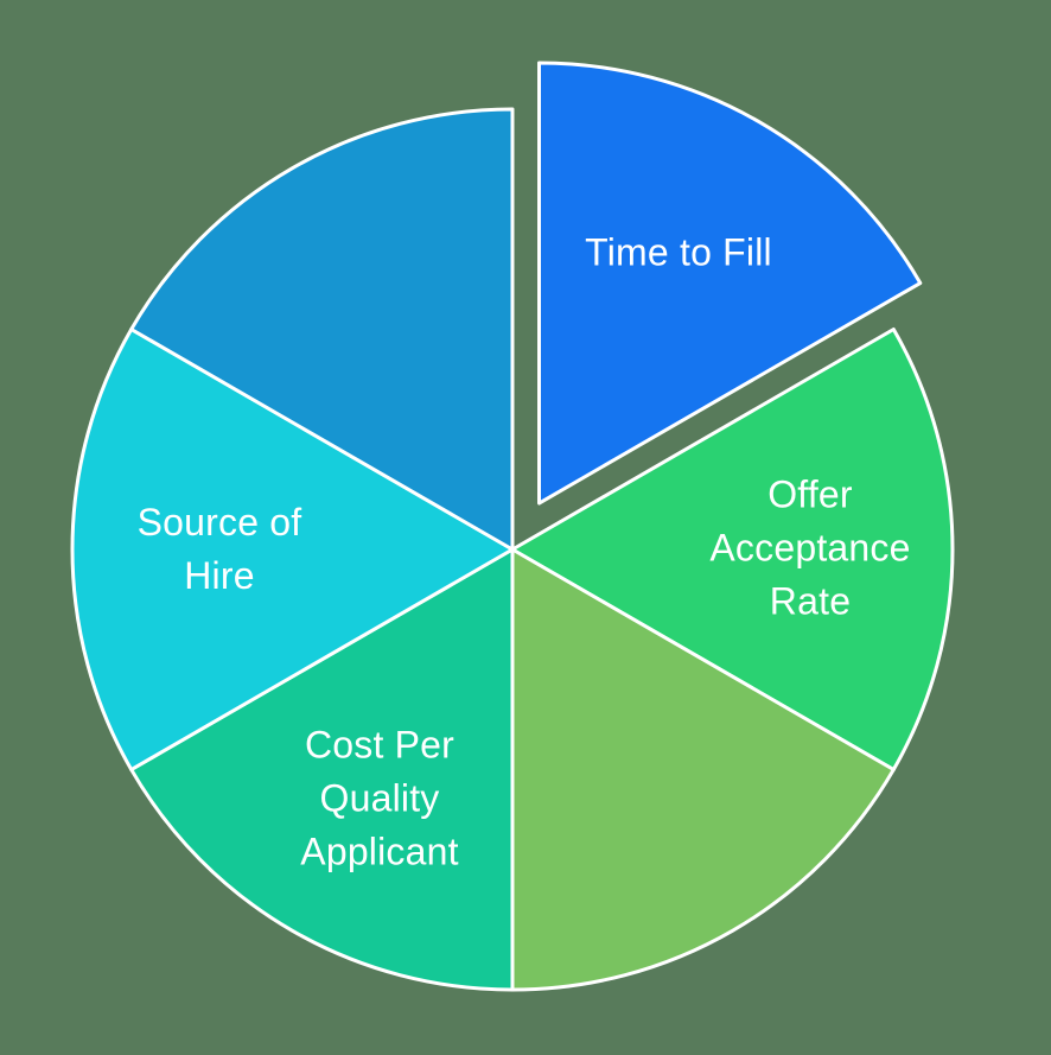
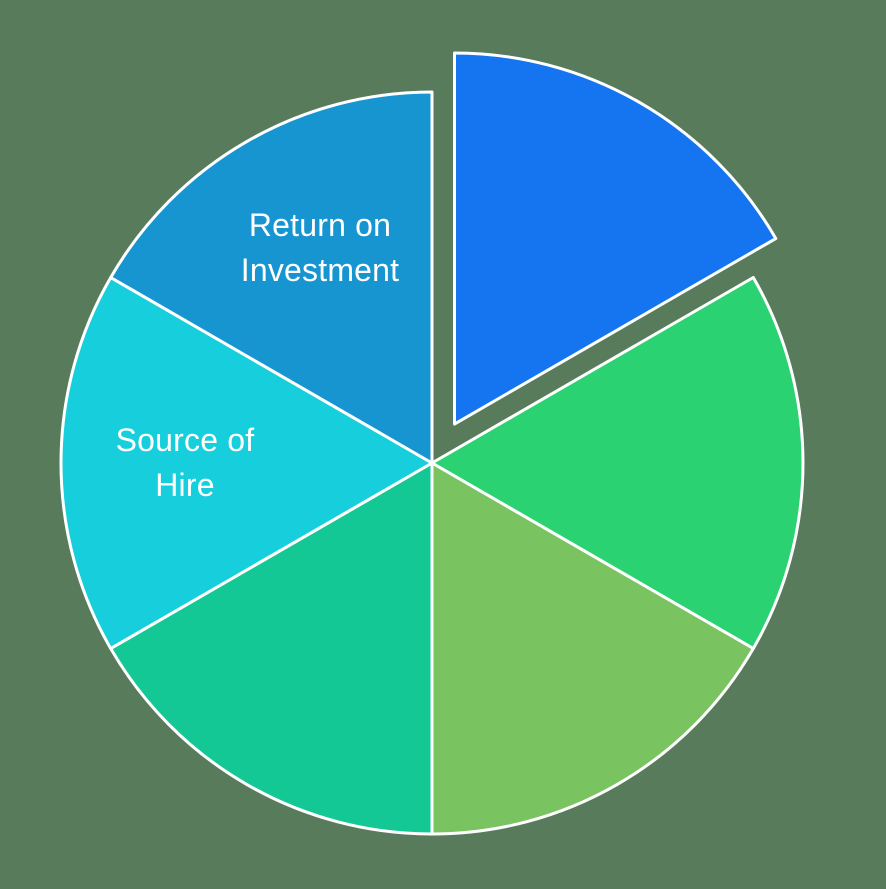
- Time to Fill
- Offer
- Acceptance
- Rate
- Cost Per
- Quality
- Applicant
  Source of
  Hire
+ Return on
+ Investment
